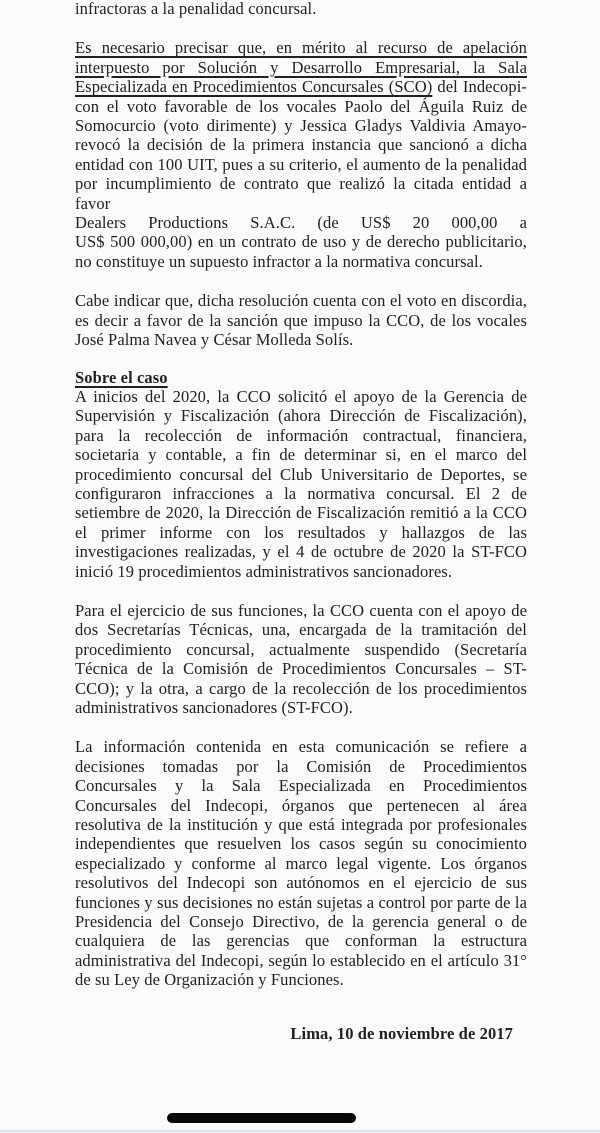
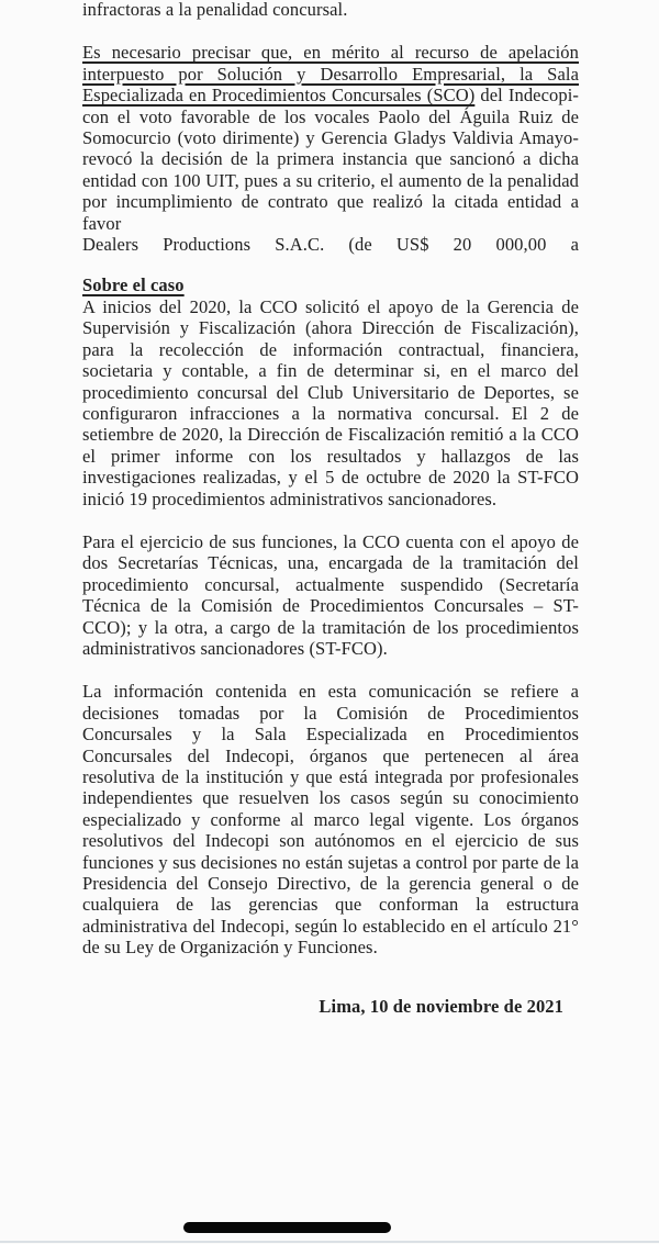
  infractoras a la penalidad concursal.
- Es necesario precisar que, en mérito al recurso de apelación interpuesto por Solución y Desarrollo Empresarial, la Sala Especializada en Procedimientos Concursales (SCO) del Indecopi- con el voto favorable de los vocales Paolo del Águila Ruiz de Somocurcio (voto dirimente) y Jessica Gladys Valdivia Amayo- revocó la decisión de la primera instancia que sancionó a dicha entidad con 100 UIT, pues a su criterio, el aumento de la penalidad por incumplimiento de contrato que realizó la citada entidad a favor
+ Es necesario precisar que, en mérito al recurso de apelación interpuesto por Solución y Desarrollo Empresarial, la Sala Especializada en Procedimientos Concursales (SCO) del Indecopi- con el voto favorable de los vocales Paolo del Águila Ruiz de Somocurcio (voto dirimente) y Gerencia Gladys Valdivia Amayo- revocó la decisión de la primera instancia que sancionó a dicha entidad con 100 UIT, pues a su criterio, el aumento de la penalidad por incumplimiento de contrato que realizó la citada entidad a favor
  Dealers Productions S.A.C. (de US$ 20 000,00 a
- US$ 500 000,00) en un contrato de uso y de derecho publicitario, no constituye un supuesto infractor a la normativa concursal.
- Cabe indicar que, dicha resolución cuenta con el voto en discordia, es decir a favor de la sanción que impuso la CCO, de los vocales José Palma Navea y César Molleda Solís.
  Sobre el caso
- A inicios del 2020, la CCO solicitó el apoyo de la Gerencia de Supervisión y Fiscalización (ahora Dirección de Fiscalización), para la recolección de información contractual, financiera, societaria y contable, a fin de determinar si, en el marco del procedimiento concursal del Club Universitario de Deportes, se configuraron infracciones a la normativa concursal. El 2 de setiembre de 2020, la Dirección de Fiscalización remitió a la CCO el primer informe con los resultados y hallazgos de las investigaciones realizadas, y el 4 de octubre de 2020 la ST-FCO inició 19 procedimientos administrativos sancionadores.
+ A inicios del 2020, la CCO solicitó el apoyo de la Gerencia de Supervisión y Fiscalización (ahora Dirección de Fiscalización), para la recolección de información contractual, financiera, societaria y contable, a fin de determinar si, en el marco del procedimiento concursal del Club Universitario de Deportes, se configuraron infracciones a la normativa concursal. El 2 de setiembre de 2020, la Dirección de Fiscalización remitió a la CCO el primer informe con los resultados y hallazgos de las investigaciones realizadas, y el 5 de octubre de 2020 la ST-FCO inició 19 procedimientos administrativos sancionadores.
- Para el ejercicio de sus funciones, la CCO cuenta con el apoyo de dos Secretarías Técnicas, una, encargada de la tramitación del procedimiento concursal, actualmente suspendido (Secretaría Técnica de la Comisión de Procedimientos Concursales – ST-CCO); y la otra, a cargo de la recolección de los procedimientos administrativos sancionadores (ST-FCO).
+ Para el ejercicio de sus funciones, la CCO cuenta con el apoyo de dos Secretarías Técnicas, una, encargada de la tramitación del procedimiento concursal, actualmente suspendido (Secretaría Técnica de la Comisión de Procedimientos Concursales – ST-CCO); y la otra, a cargo de la tramitación de los procedimientos administrativos sancionadores (ST-FCO).
- La información contenida en esta comunicación se refiere a decisiones tomadas por la Comisión de Procedimientos Concursales y la Sala Especializada en Procedimientos Concursales del Indecopi, órganos que pertenecen al área resolutiva de la institución y que está integrada por profesionales independientes que resuelven los casos según su conocimiento especializado y conforme al marco legal vigente. Los órganos resolutivos del Indecopi son autónomos en el ejercicio de sus funciones y sus decisiones no están sujetas a control por parte de la Presidencia del Consejo Directivo, de la gerencia general o de cualquiera de las gerencias que conforman la estructura administrativa del Indecopi, según lo establecido en el artículo 31° de su Ley de Organización y Funciones.
+ La información contenida en esta comunicación se refiere a decisiones tomadas por la Comisión de Procedimientos Concursales y la Sala Especializada en Procedimientos Concursales del Indecopi, órganos que pertenecen al área resolutiva de la institución y que está integrada por profesionales independientes que resuelven los casos según su conocimiento especializado y conforme al marco legal vigente. Los órganos resolutivos del Indecopi son autónomos en el ejercicio de sus funciones y sus decisiones no están sujetas a control por parte de la Presidencia del Consejo Directivo, de la gerencia general o de cualquiera de las gerencias que conforman la estructura administrativa del Indecopi, según lo establecido en el artículo 21° de su Ley de Organización y Funciones.
- Lima, 10 de noviembre de 2017
+ Lima, 10 de noviembre de 2021
